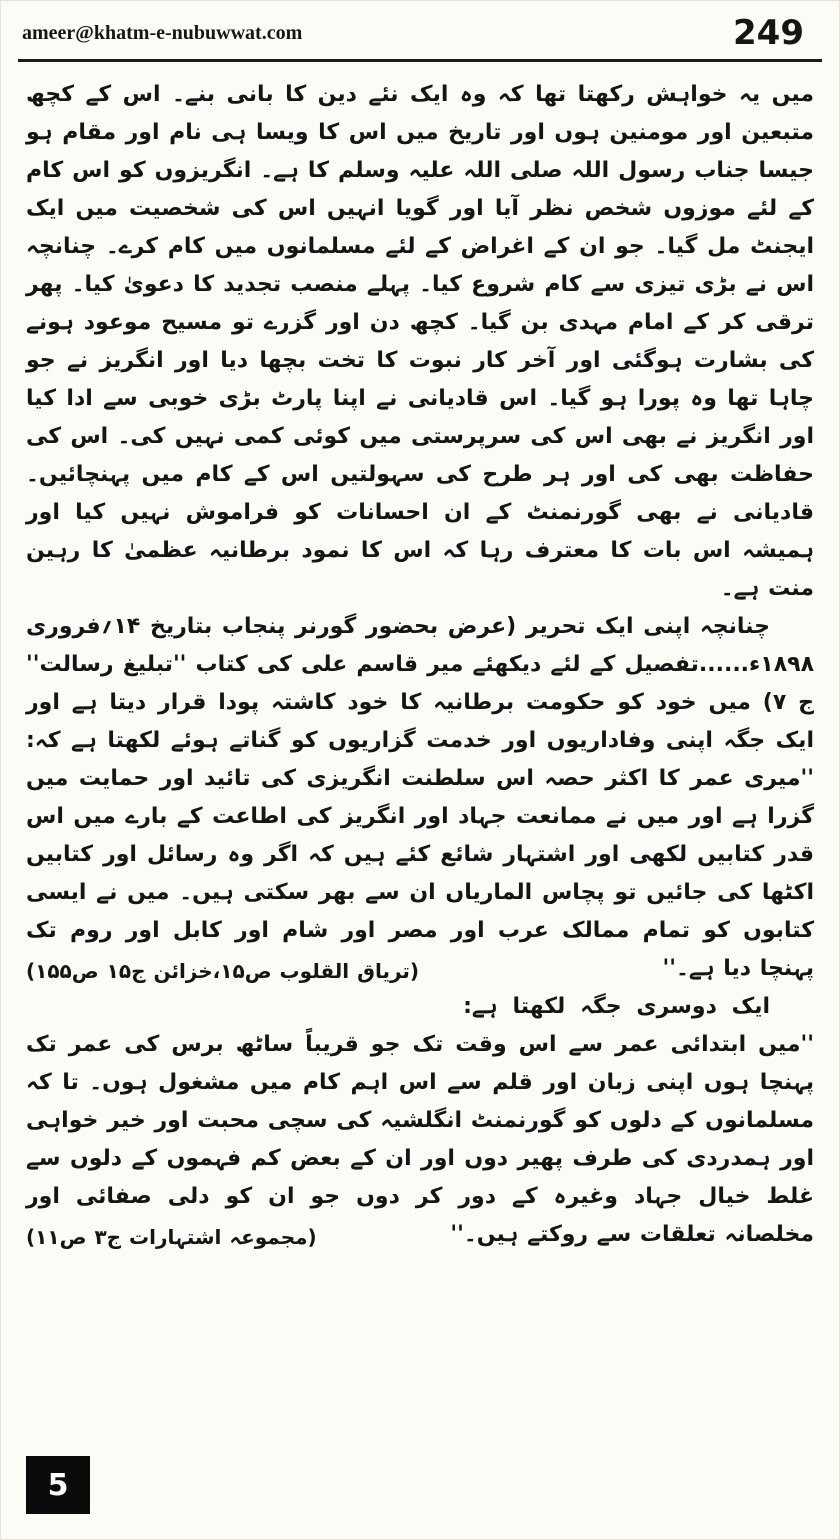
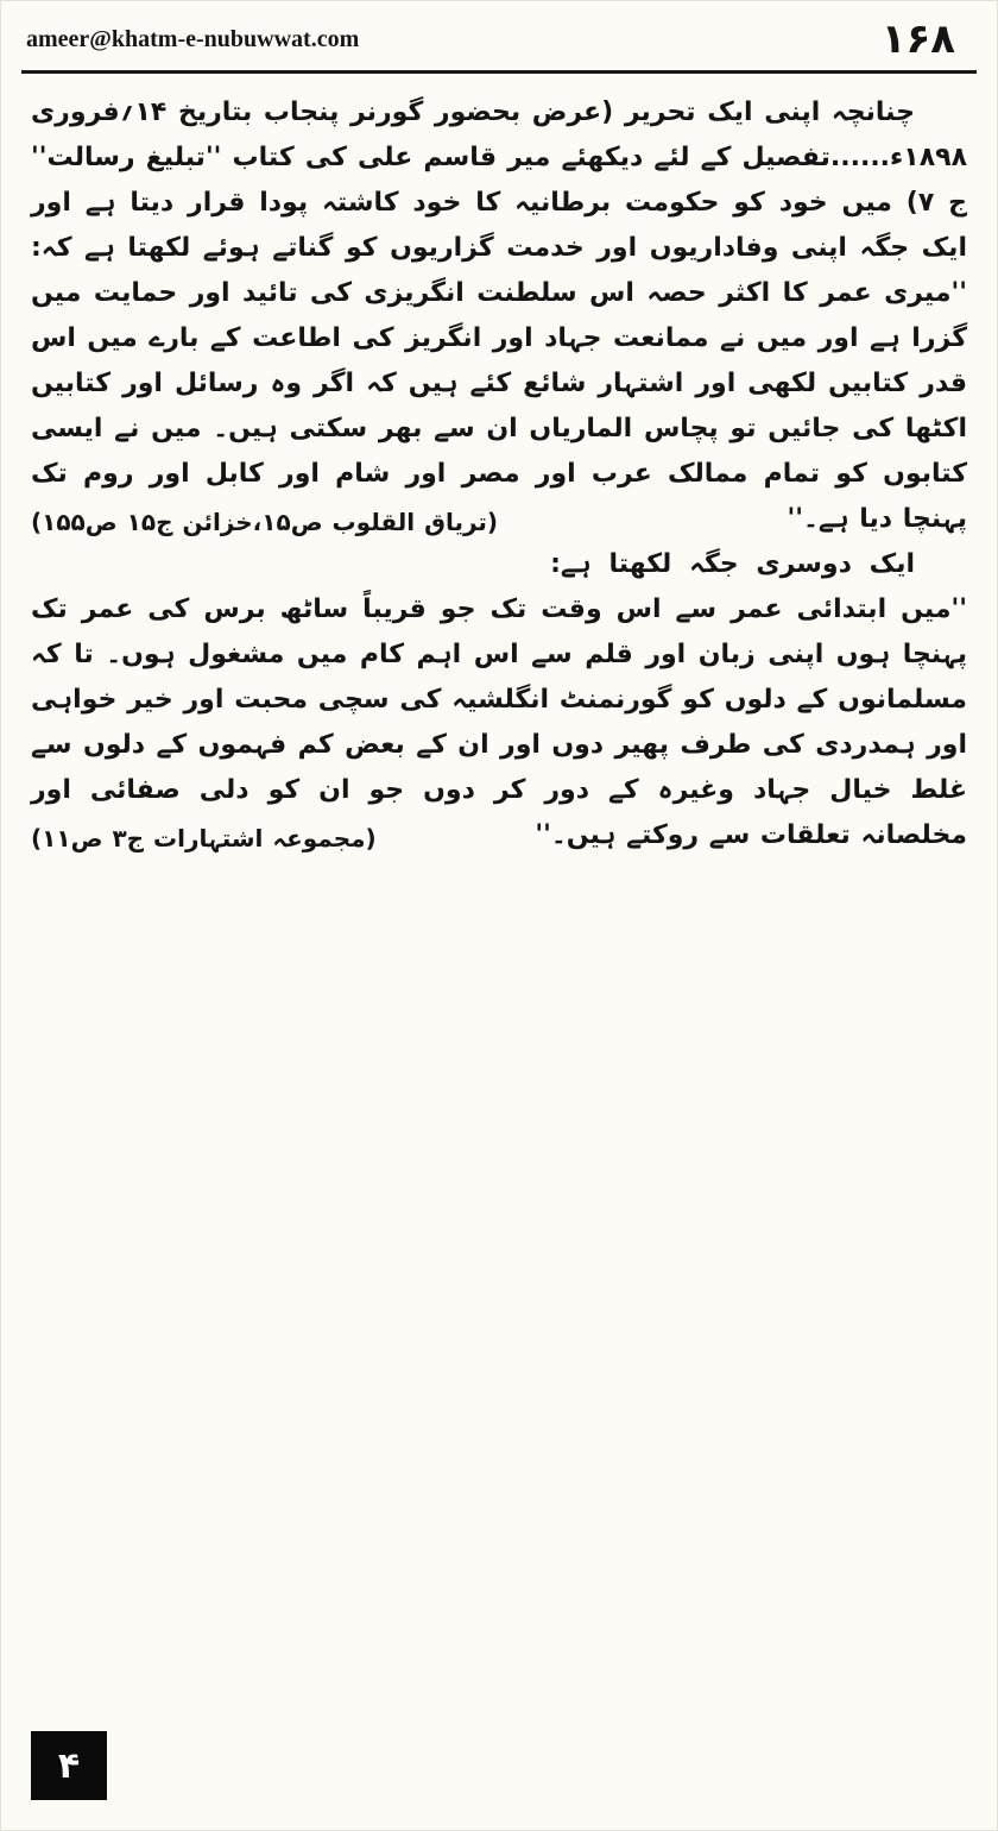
  ameer@khatm-e-nubuwwat.com
- 249
+ ۱۶۸
- میں یہ خواہش رکھتا تھا کہ وہ ایک نئے دین کا بانی بنے۔ اس کے کچھ متبعین اور مومنین ہوں اور تاریخ میں اس کا ویسا ہی نام اور مقام ہو جیسا جناب رسول اللہ صلی اللہ علیہ وسلم کا ہے۔ انگریزوں کو اس کام کے لئے موزوں شخص نظر آیا اور گویا انہیں اس کی شخصیت میں ایک ایجنٹ مل گیا۔ جو ان کے اغراض کے لئے مسلمانوں میں کام کرے۔ چنانچہ اس نے بڑی تیزی سے کام شروع کیا۔ پہلے منصب تجدید کا دعویٰ کیا۔ پھر ترقی کر کے امام مہدی بن گیا۔ کچھ دن اور گزرے تو مسیح موعود ہونے کی بشارت ہوگئی اور آخر کار نبوت کا تخت بچھا دیا اور انگریز نے جو چاہا تھا وہ پورا ہو گیا۔ اس قادیانی نے اپنا پارٹ بڑی خوبی سے ادا کیا اور انگریز نے بھی اس کی سرپرستی میں کوئی کمی نہیں کی۔ اس کی حفاظت بھی کی اور ہر طرح کی سہولتیں اس کے کام میں پہنچائیں۔ قادیانی نے بھی گورنمنٹ کے ان احسانات کو فراموش نہیں کیا اور ہمیشہ اس بات کا معترف رہا کہ اس کا نمود برطانیہ عظمیٰ کا رہین منت ہے۔
  چنانچہ اپنی ایک تحریر (عرض بحضور گورنر پنجاب بتاریخ ۱۴؍فروری ۱۸۹۸ء......تفصیل کے لئے دیکھئے میر قاسم علی کی کتاب ''تبلیغ رسالت'' ج ۷) میں خود کو حکومت برطانیہ کا خود کاشتہ پودا قرار دیتا ہے اور ایک جگہ اپنی وفاداریوں اور خدمت گزاریوں کو گناتے ہوئے لکھتا ہے کہ: ''میری عمر کا اکثر حصہ اس سلطنت انگریزی کی تائید اور حمایت میں گزرا ہے اور میں نے ممانعت جہاد اور انگریز کی اطاعت کے بارے میں اس قدر کتابیں لکھی اور اشتہار شائع کئے ہیں کہ اگر وہ رسائل اور کتابیں اکٹھا کی جائیں تو پچاس الماریاں ان سے بھر سکتی ہیں۔ میں نے ایسی کتابوں کو تمام ممالک عرب اور مصر اور شام اور کابل اور روم تک پہنچا دیا ہے۔''
  (تریاق القلوب ص۱۵،خزائن ج۱۵ ص۱۵۵)
  ایک دوسری جگہ لکھتا ہے: ''میں ابتدائی عمر سے اس وقت تک جو قریباً ساٹھ برس کی عمر تک پہنچا ہوں اپنی زبان اور قلم سے اس اہم کام میں مشغول ہوں۔ تا کہ مسلمانوں کے دلوں کو گورنمنٹ انگلشیہ کی سچی محبت اور خیر خواہی اور ہمدردی کی طرف پھیر دوں اور ان کے بعض کم فہموں کے دلوں سے غلط خیال جہاد وغیرہ کے دور کر دوں جو ان کو دلی صفائی اور مخلصانہ تعلقات سے روکتے ہیں۔''
  (مجموعہ اشتہارات ج۳ ص۱۱)
- 5
+ ۴
